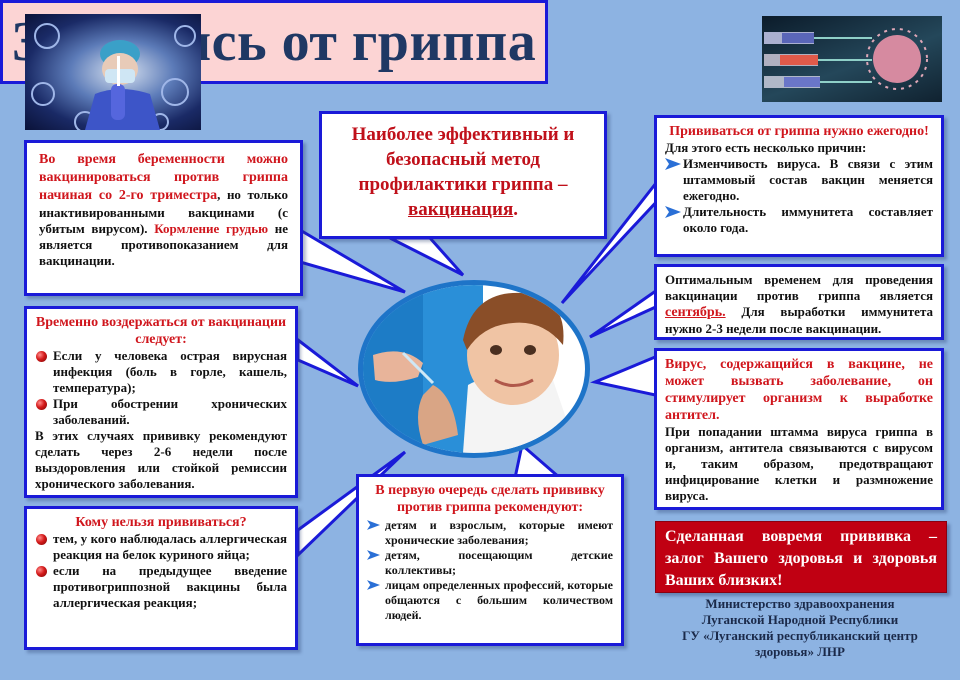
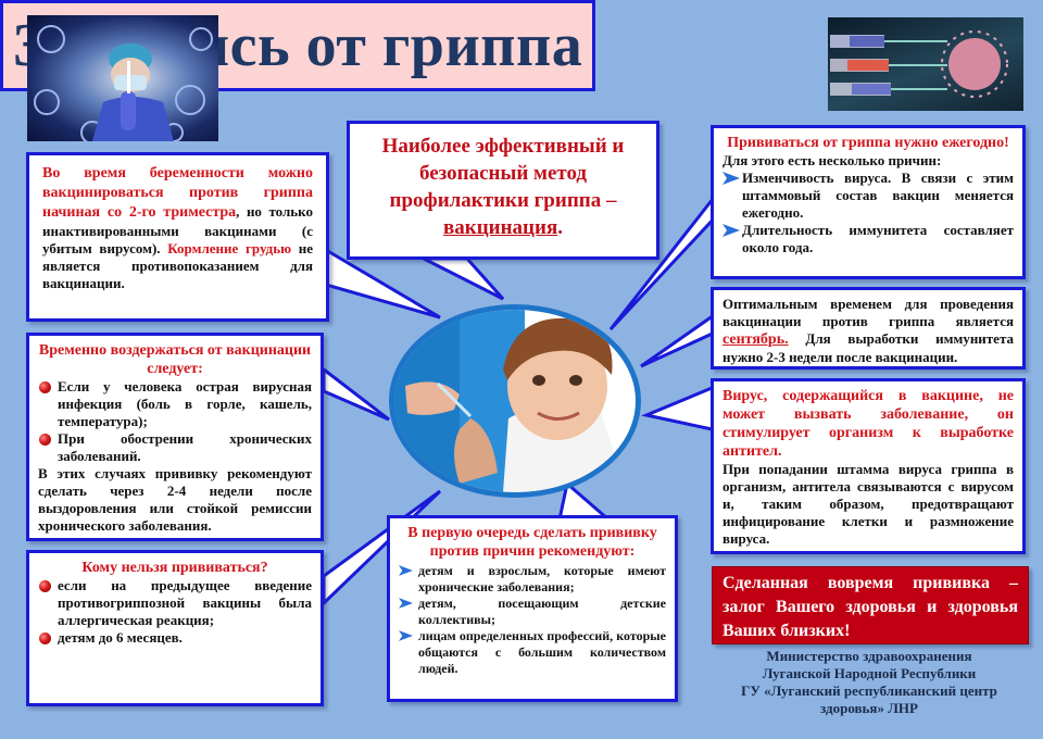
  Во время беременности можно вакцинироваться против гриппа начиная со 2-го триместра, но только инактивированными вакцинами (с убитым вирусом). Кормление грудью не является противопоказанием для вакцинации.
  Наиболее эффективный и безопасный метод профилактики гриппа –
  вакцинация.
  Прививаться от гриппа нужно ежегодно!
  Для этого есть несколько причин:
  Изменчивость вируса. В связи с этим штаммовый состав вакцин меняется ежегодно.
  Длительность иммунитета составляет около года.
  Оптимальным временем для проведения вакцинации против гриппа является сентябрь. Для выработки иммунитета нужно 2-3 недели после вакцинации.
  Вирус, содержащийся в вакцине, не может вызвать заболевание, он стимулирует организм к выработке антител.
  При попадании штамма вируса гриппа в организм, антитела связываются с вирусом и, таким образом, предотвращают инфицирование клетки и размножение вируса.
  Временно воздержаться от вакцинации следует:
  Если у человека острая вирусная инфекция (боль в горле, кашель, температура);
  При обострении хронических заболеваний.
- В этих случаях прививку рекомендуют сделать через 2-6 недели после выздоровления или стойкой ремиссии хронического заболевания.
+ В этих случаях прививку рекомендуют сделать через 2-4 недели после выздоровления или стойкой ремиссии хронического заболевания.
  Кому нельзя прививаться?
- тем, у кого наблюдалась аллергическая реакция на белок куриного яйца;
  если на предыдущее введение противогриппозной вакцины была аллергическая реакция;
+ детям до 6 месяцев.
- В первую очередь сделать прививку против гриппа рекомендуют:
+ В первую очередь сделать прививку против причин рекомендуют:
  детям и взрослым, которые имеют хронические заболевания;
  детям, посещающим детские коллективы;
  лицам определенных профессий, которые общаются с большим количеством людей.
  Сделанная вовремя прививка – залог Вашего здоровья и здоровья Ваших близких!
  Министерство здравоохранения
  Луганской Народной Республики
  ГУ «Луганский республиканский центр
  здоровья» ЛНР
